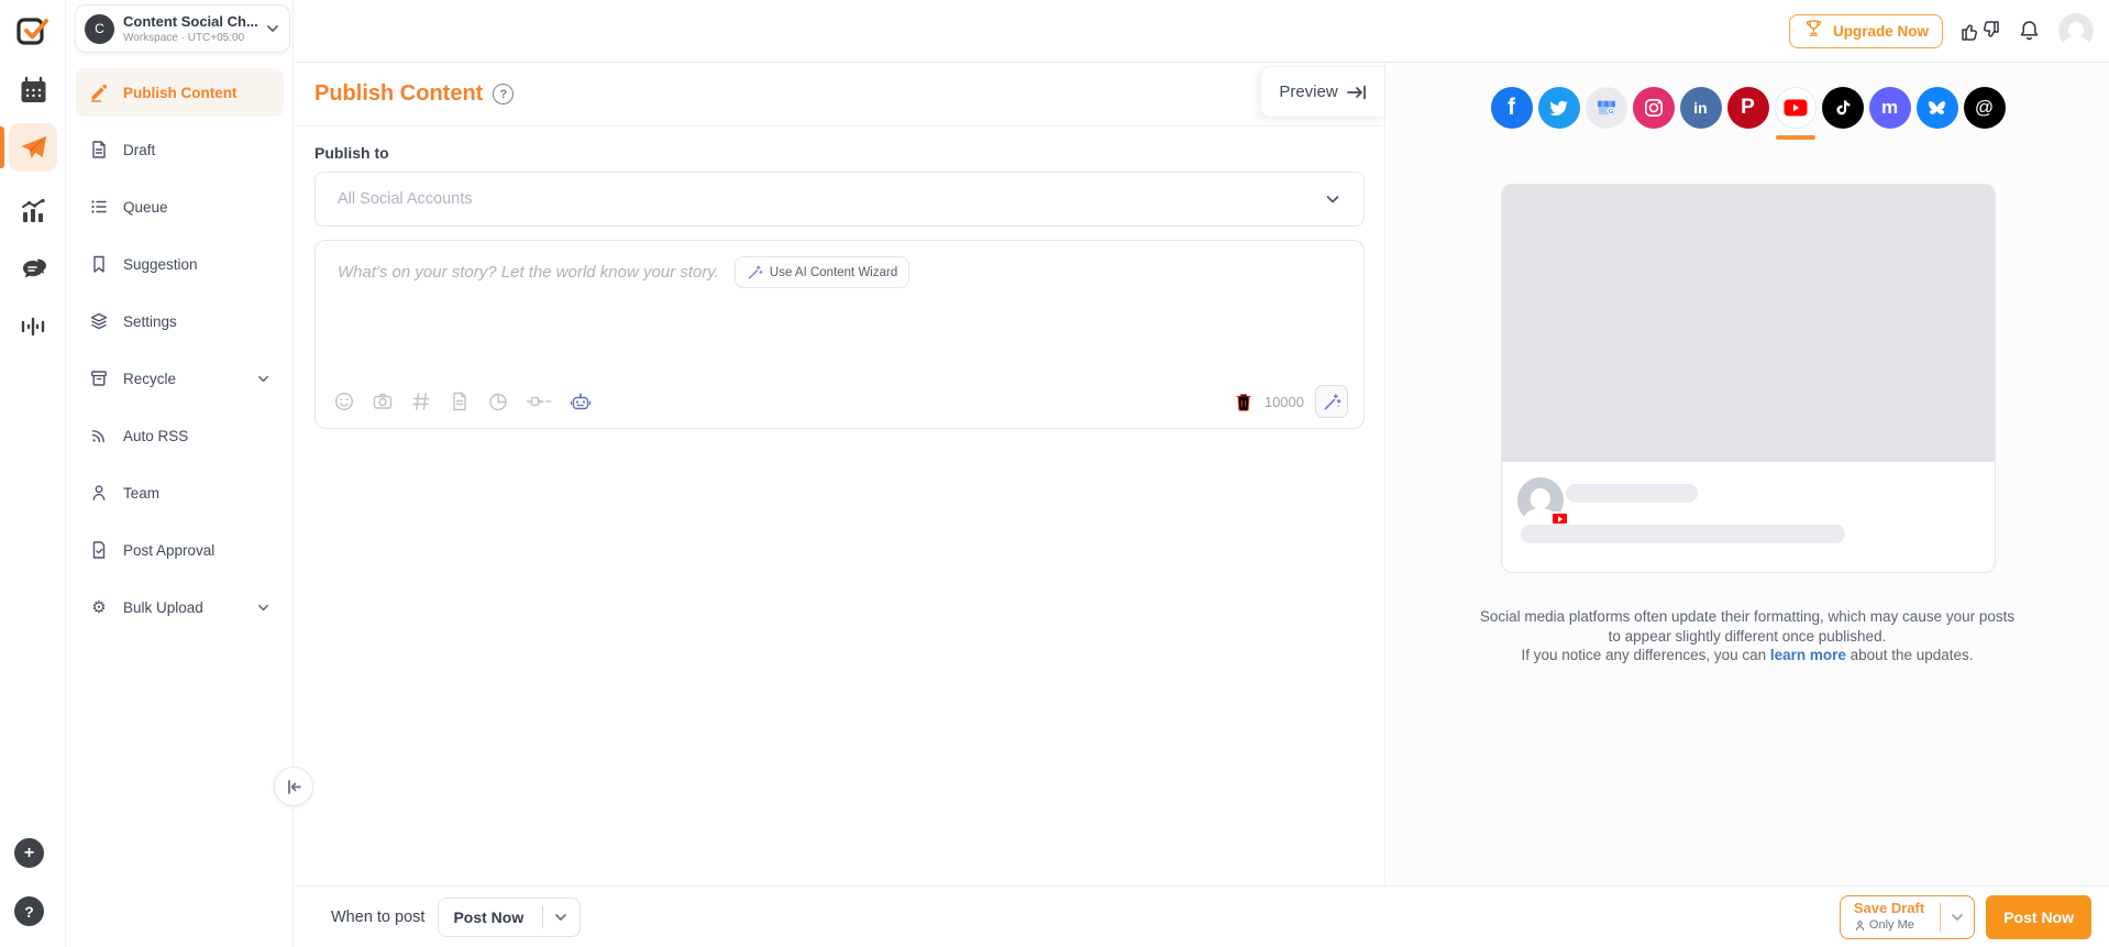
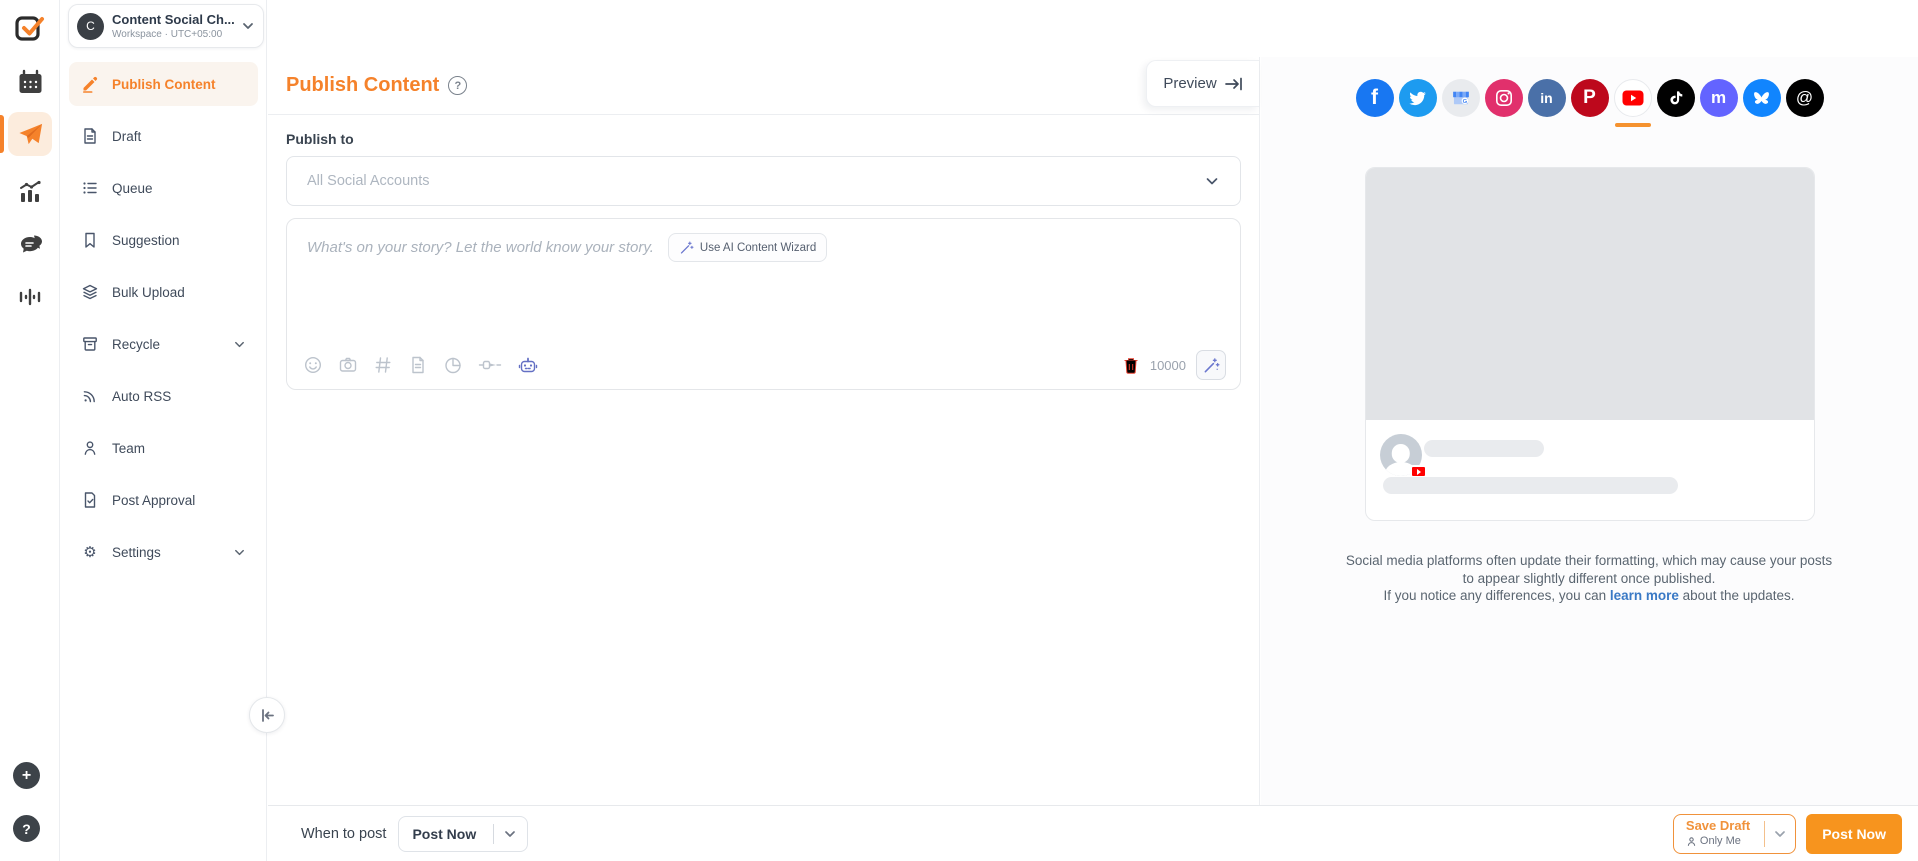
  +
  ?
  C
  Content Social Ch...
  Workspace · UTC+05:00
  Publish Content
  Draft
  Queue
  Suggestion
- Settings
+ Bulk Upload
  Recycle
  Auto RSS
  Team
  Post Approval
  ⚙
- Bulk Upload
+ Settings
- Upgrade Now
  Publish Content
  ?
  Preview
  Publish to
  All Social Accounts
  What's on your story? Let the world know your story.
  Use AI Content Wizard
  10000
  f
  in
  P
  m
  @
  Social media platforms often update their formatting, which may cause your posts
  to appear slightly different once published.
  If you notice any differences, you can learn more about the updates.
  When to post
  Post Now
  Save Draft
  Only Me
  Post Now
